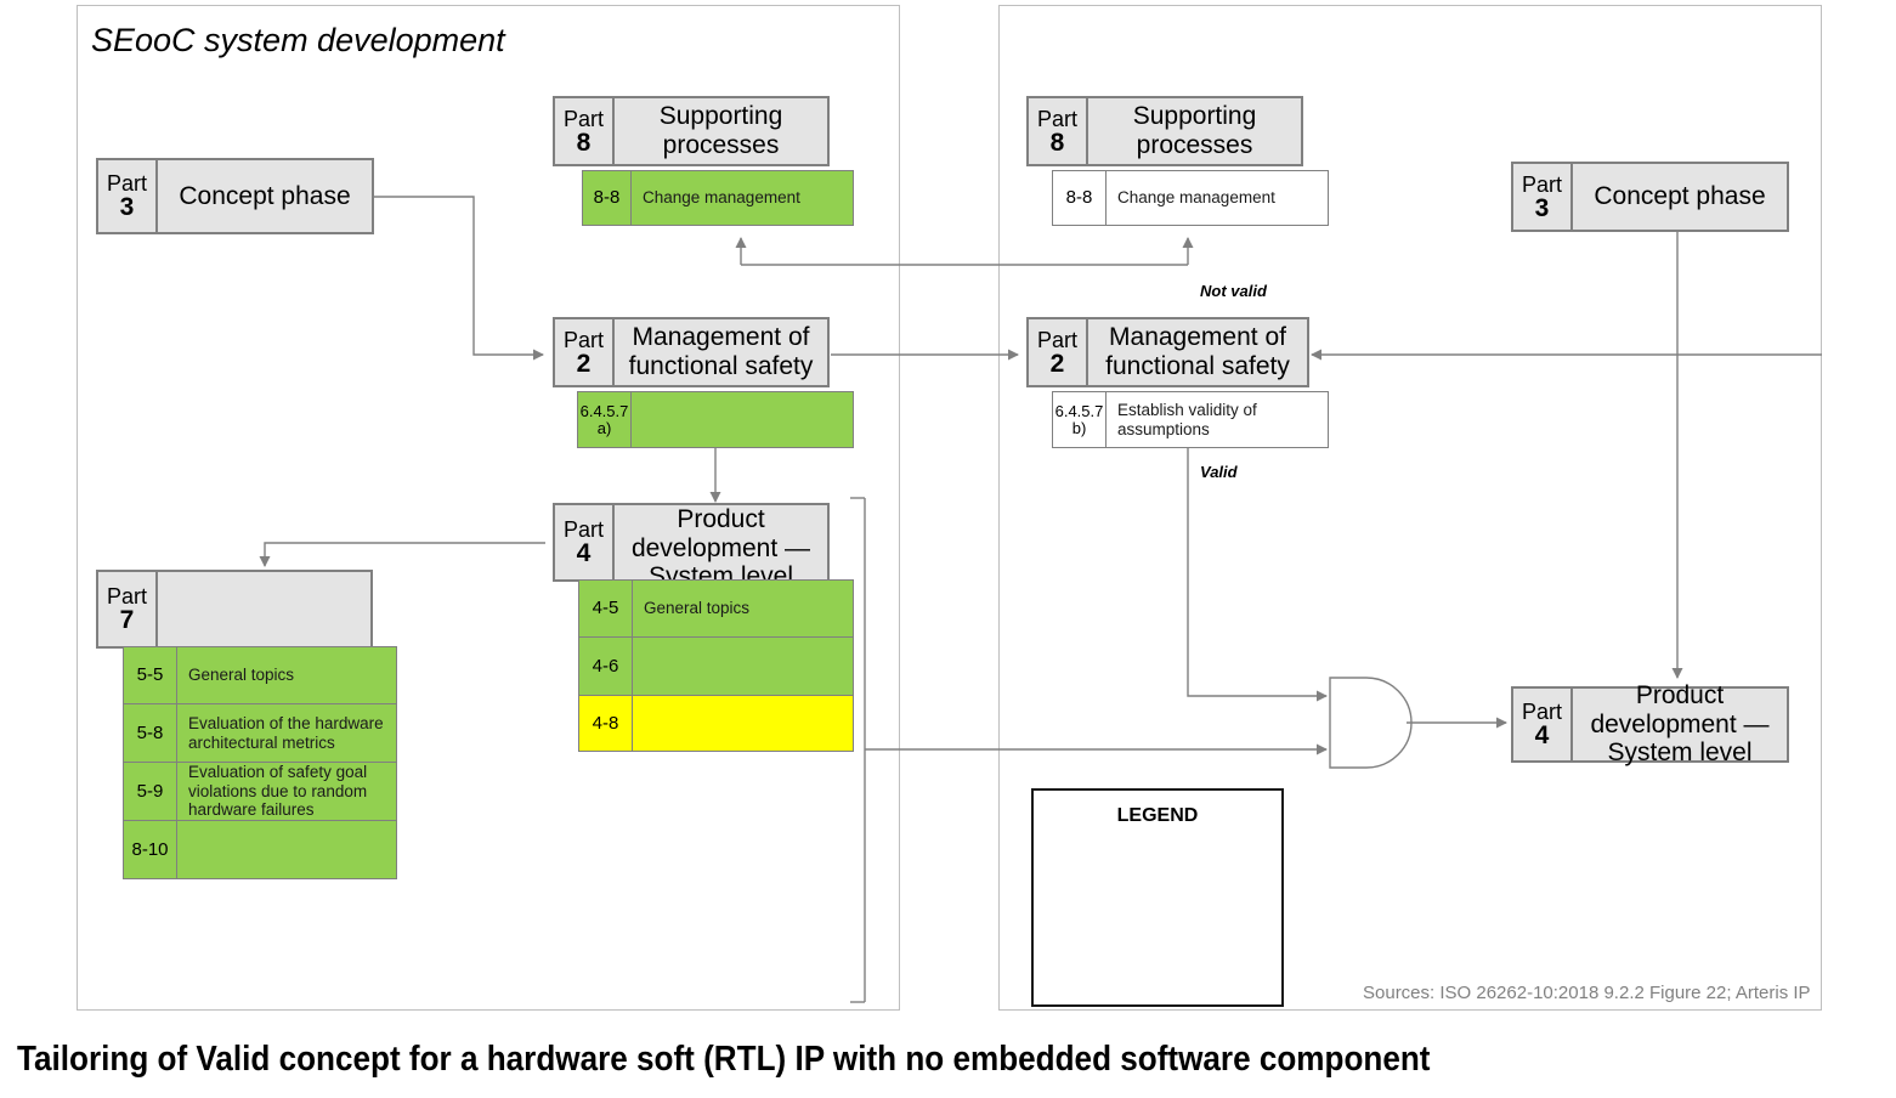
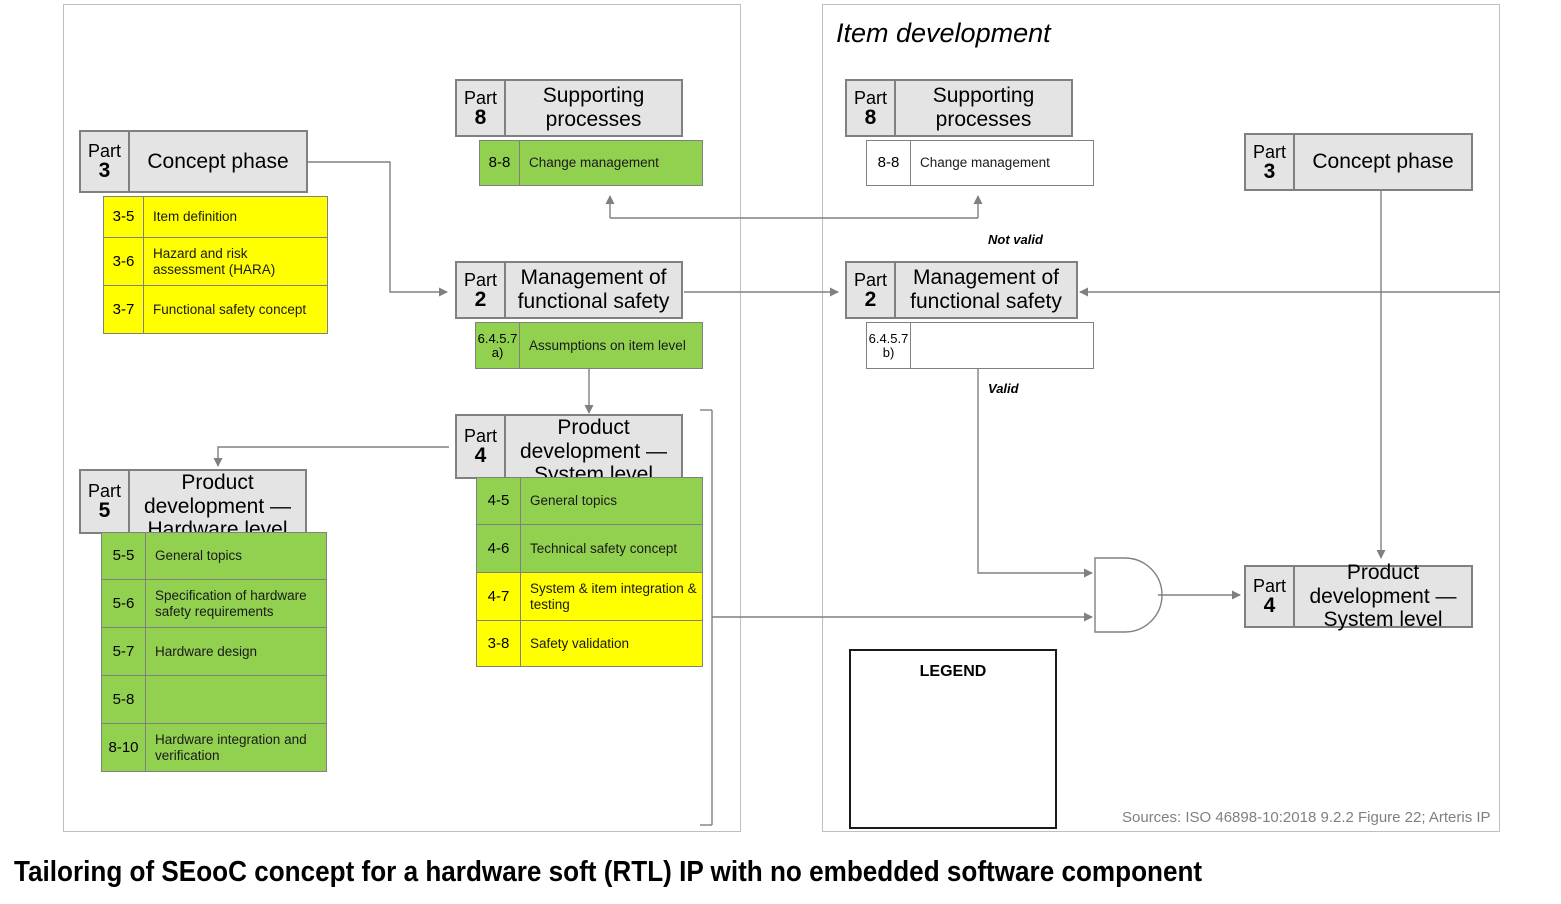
- SEooC system development
  Part
  3
  Concept phase
+ 3-5
+ Item definition
+ 3-6
+ Hazard and risk assessment (HARA)
+ 3-7
+ Functional safety concept
  Part
  8
  Supporting processes
  8-8
  Change management
  Part
  2
  Management of functional safety
  6.4.5.7
  a)
+ Assumptions on item level
  Part
  4
  Product development — System level
  4-5
  General topics
  4-6
+ Technical safety concept
+ 4-7
+ System & item integration & testing
- 4-8
+ 3-8
+ Safety validation
  Part
- 7
+ 5
+ Product development — Hardware level
  5-5
  General topics
+ 5-6
+ Specification of hardware safety requirements
+ 5-7
+ Hardware design
  5-8
- Evaluation of the hardware architectural metrics
- 5-9
- Evaluation of safety goal violations due to random hardware failures
  8-10
+ Hardware integration and verification
+ Item development
  Part
  8
  Supporting processes
  8-8
  Change management
  Part
  2
  Management of functional safety
  6.4.5.7
  b)
- Establish validity of assumptions
  Not valid
  Valid
  Part
  3
  Concept phase
  Part
  4
  Product development — System level
  LEGEND
- Sources: ISO 26262-10:2018 9.2.2 Figure 22; Arteris IP
+ Sources: ISO 46898-10:2018 9.2.2 Figure 22; Arteris IP
- Tailoring of Valid concept for a hardware soft (RTL) IP with no embedded software component
+ Tailoring of SEooC concept for a hardware soft (RTL) IP with no embedded software component
